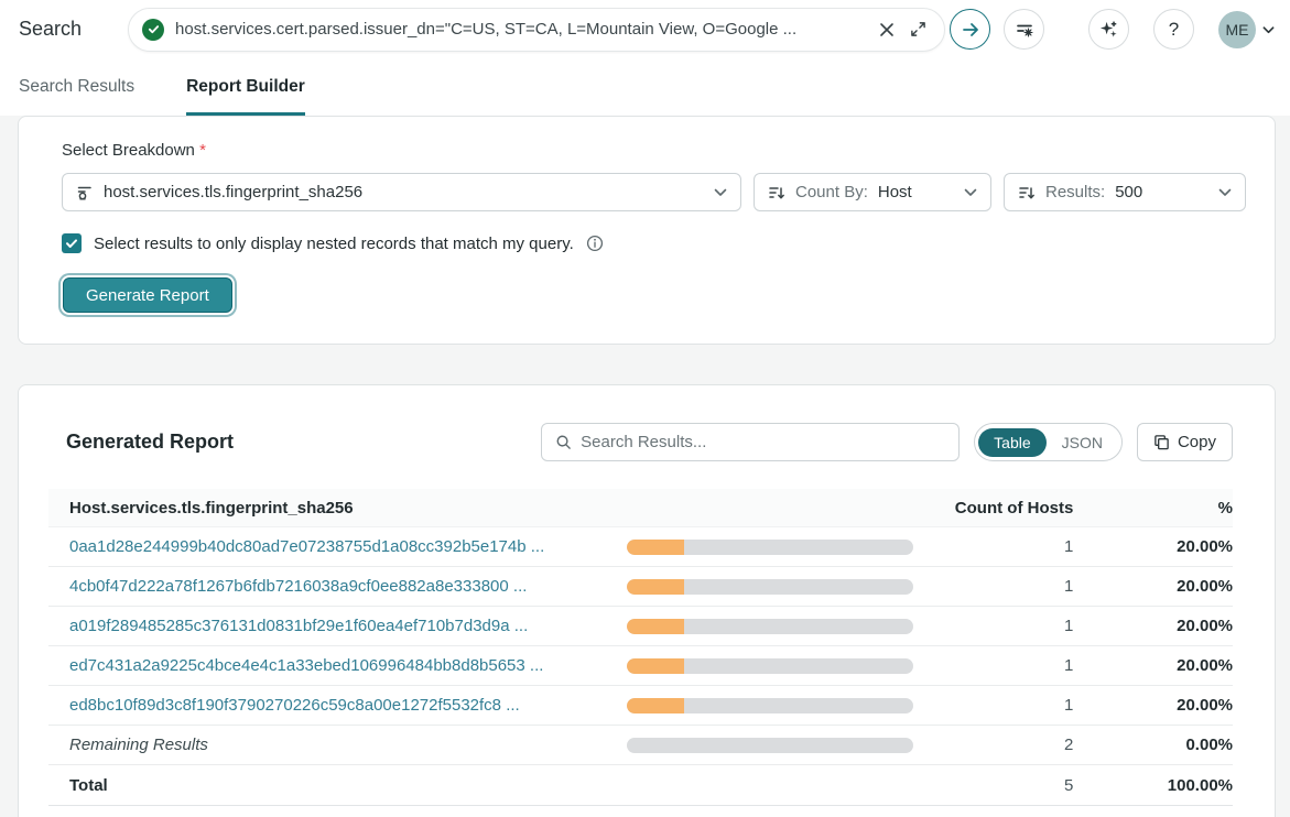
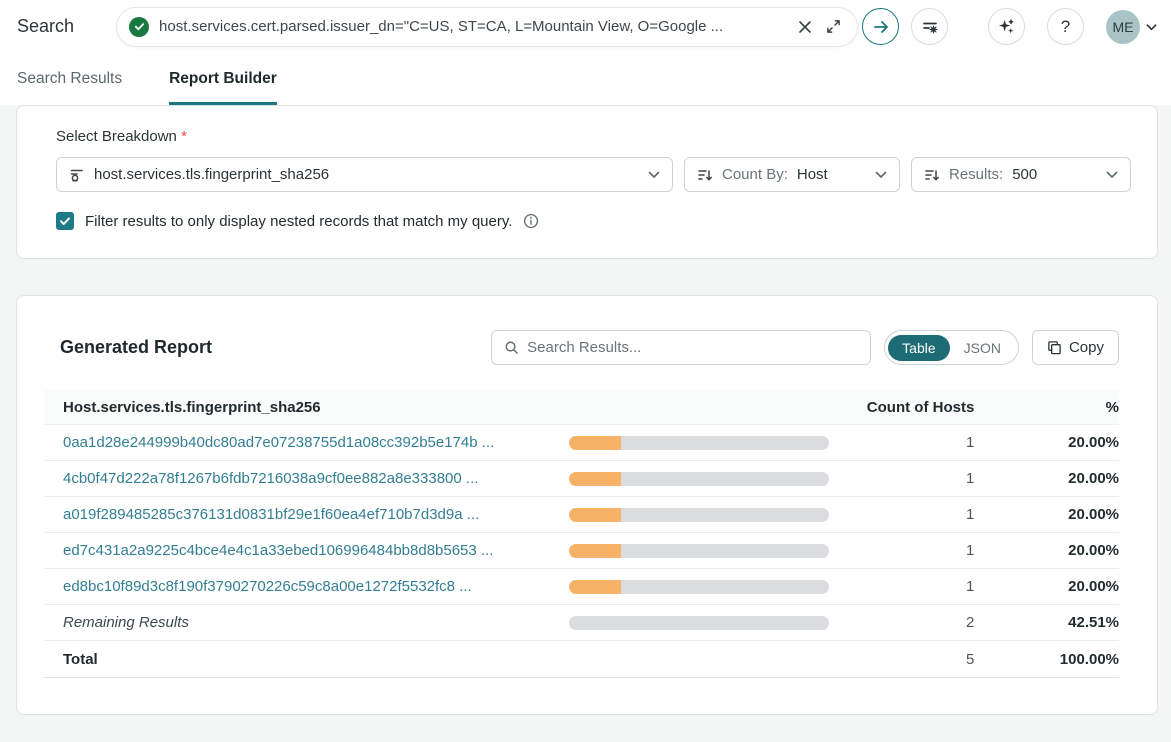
  Search
  host.services.cert.parsed.issuer_dn="C=US, ST=CA, L=Mountain View, O=Google ...
  ?
  ME
  Search Results
  Report Builder
  Select Breakdown *
  host.services.tls.fingerprint_sha256
  Count By:
  Host
  Results:
  500
- Select results to only display nested records that match my query.
+ Filter results to only display nested records that match my query.
- Generate Report
  Generated Report
  Search Results...
  Table
  JSON
  Copy
  Host.services.tls.fingerprint_sha256
  Count of Hosts
  %
  0aa1d28e244999b40dc80ad7e07238755d1a08cc392b5e174b ...
  1
  20.00%
  4cb0f47d222a78f1267b6fdb7216038a9cf0ee882a8e333800 ...
  1
  20.00%
  a019f289485285c376131d0831bf29e1f60ea4ef710b7d3d9a ...
  1
  20.00%
  ed7c431a2a9225c4bce4e4c1a33ebed106996484bb8d8b5653 ...
  1
  20.00%
  ed8bc10f89d3c8f190f3790270226c59c8a00e1272f5532fc8 ...
  1
  20.00%
  Remaining Results
  2
- 0.00%
+ 42.51%
  Total
  5
  100.00%
